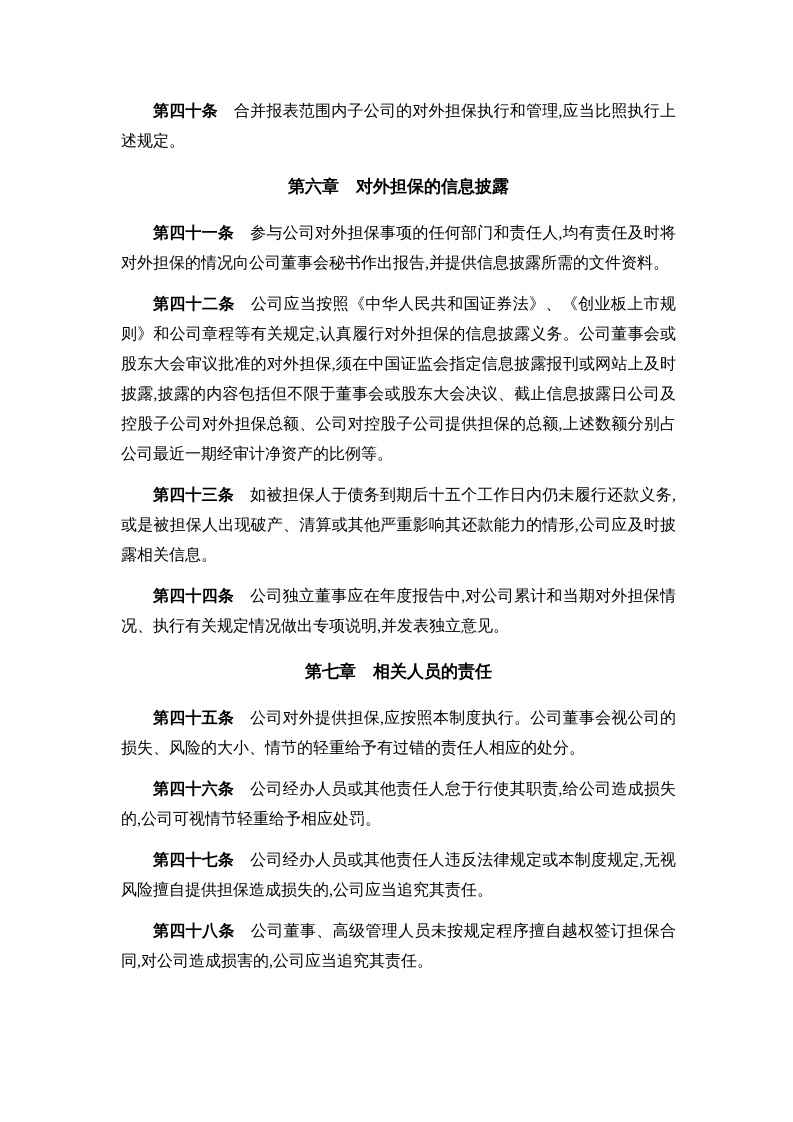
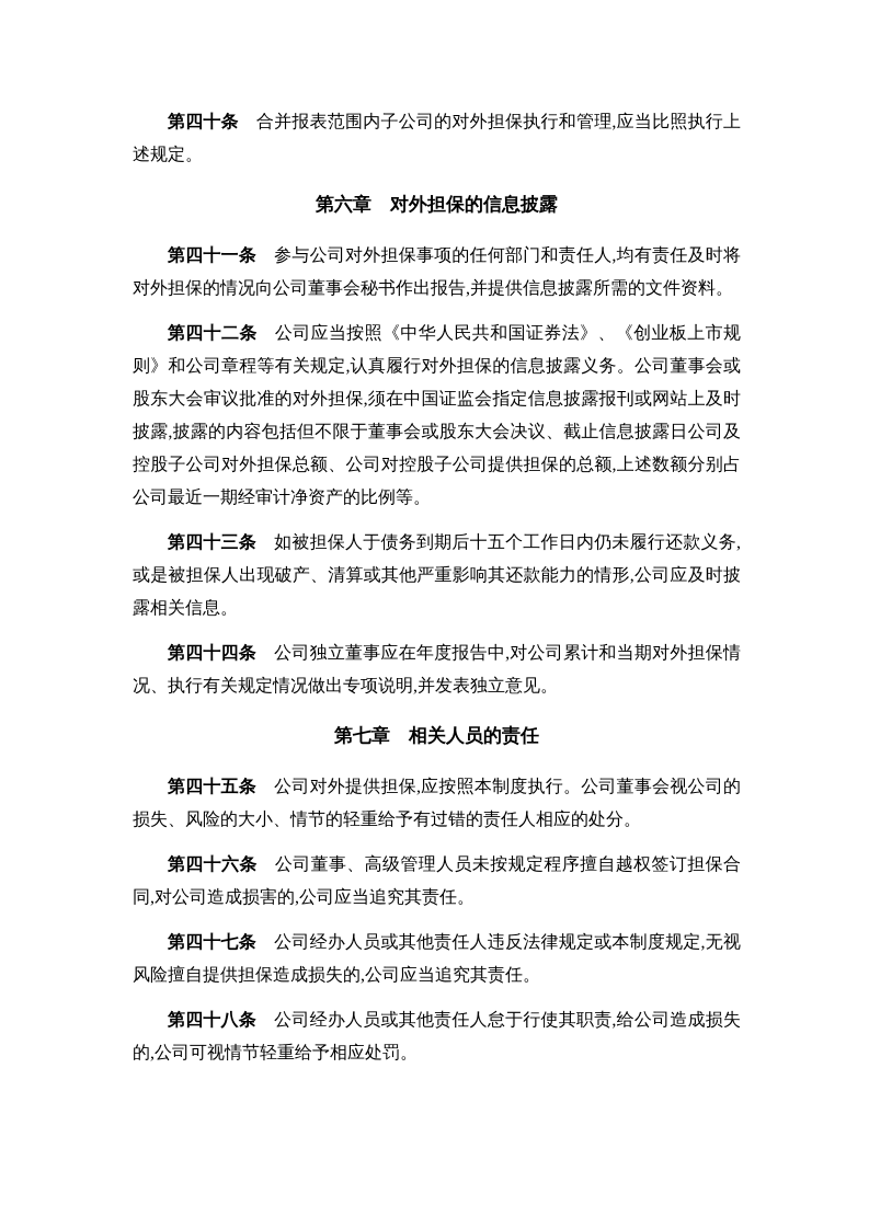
  第四十条 合并报表范围内子公司的对外担保执行和管理,应当比照执行上述规定。
  第六章 对外担保的信息披露
  第四十一条 参与公司对外担保事项的任何部门和责任人,均有责任及时将对外担保的情况向公司董事会秘书作出报告,并提供信息披露所需的文件资料。
  第四十二条 公司应当按照《中华人民共和国证券法》、《创业板上市规则》和公司章程等有关规定,认真履行对外担保的信息披露义务。公司董事会或股东大会审议批准的对外担保,须在中国证监会指定信息披露报刊或网站上及时披露,披露的内容包括但不限于董事会或股东大会决议、截止信息披露日公司及控股子公司对外担保总额、公司对控股子公司提供担保的总额,上述数额分别占公司最近一期经审计净资产的比例等。
  第四十三条 如被担保人于债务到期后十五个工作日内仍未履行还款义务,或是被担保人出现破产、清算或其他严重影响其还款能力的情形,公司应及时披露相关信息。
  第四十四条 公司独立董事应在年度报告中,对公司累计和当期对外担保情况、执行有关规定情况做出专项说明,并发表独立意见。
  第七章 相关人员的责任
  第四十五条 公司对外提供担保,应按照本制度执行。公司董事会视公司的损失、风险的大小、情节的轻重给予有过错的责任人相应的处分。
- 第四十六条 公司经办人员或其他责任人怠于行使其职责,给公司造成损失的,公司可视情节轻重给予相应处罚。
+ 第四十六条 公司董事、高级管理人员未按规定程序擅自越权签订担保合同,对公司造成损害的,公司应当追究其责任。
  第四十七条 公司经办人员或其他责任人违反法律规定或本制度规定,无视风险擅自提供担保造成损失的,公司应当追究其责任。
- 第四十八条 公司董事、高级管理人员未按规定程序擅自越权签订担保合同,对公司造成损害的,公司应当追究其责任。
+ 第四十八条 公司经办人员或其他责任人怠于行使其职责,给公司造成损失的,公司可视情节轻重给予相应处罚。
